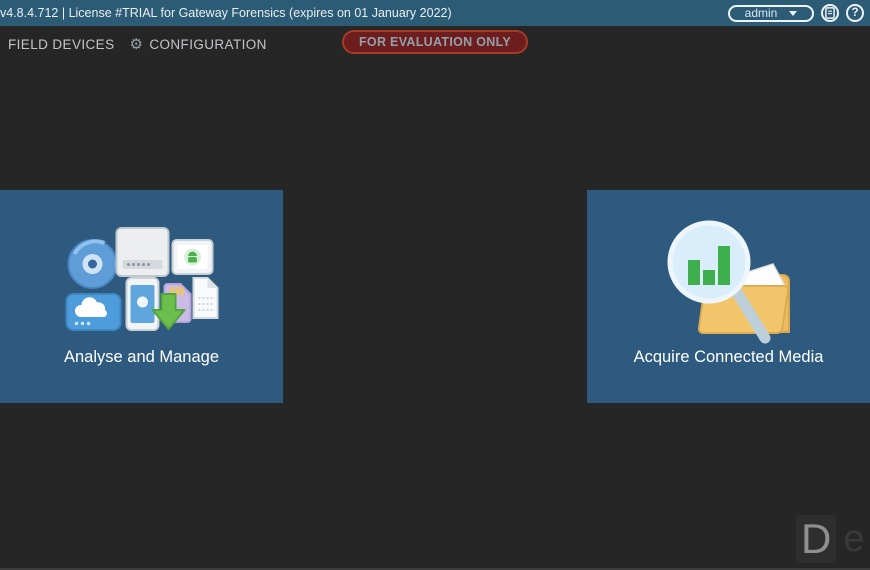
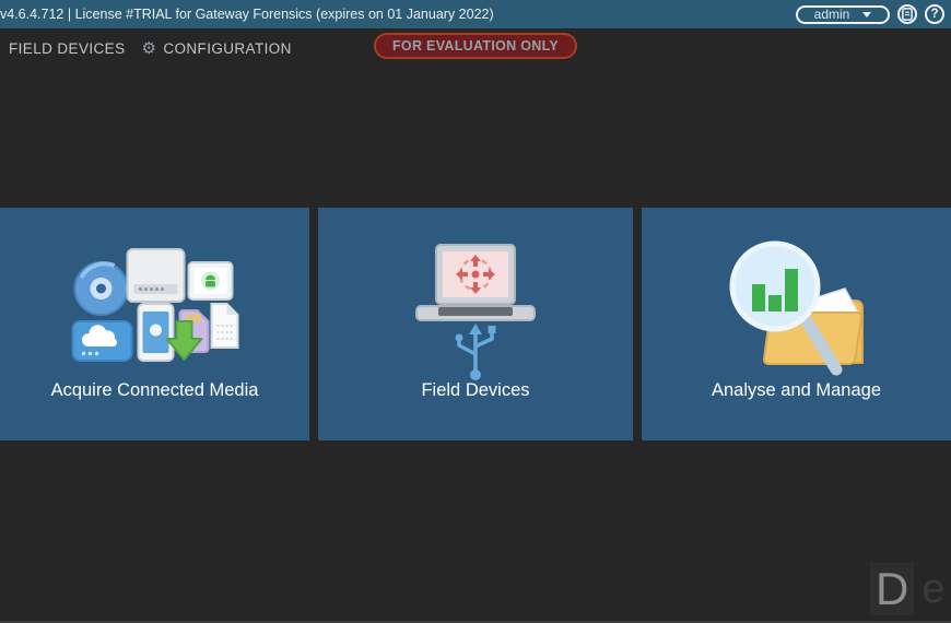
- v4.8.4.712 | License #TRIAL for Gateway Forensics (expires on 01 January 2022)
+ v4.6.4.712 | License #TRIAL for Gateway Forensics (expires on 01 January 2022)
  admin
  ?
  FIELD DEVICES
  ⚙
  CONFIGURATION
  FOR EVALUATION ONLY
- Analyse and Manage
+ Acquire Connected Media
+ Field Devices
- Acquire Connected Media
+ Analyse and Manage
  D
